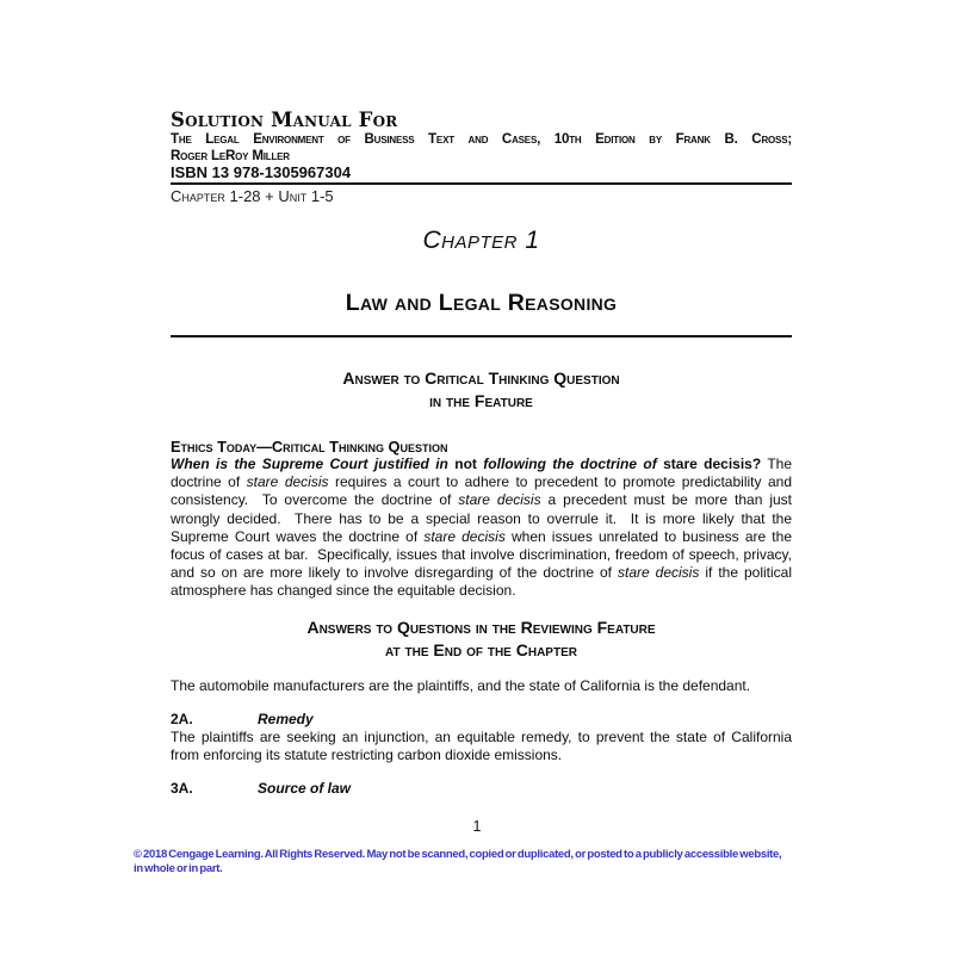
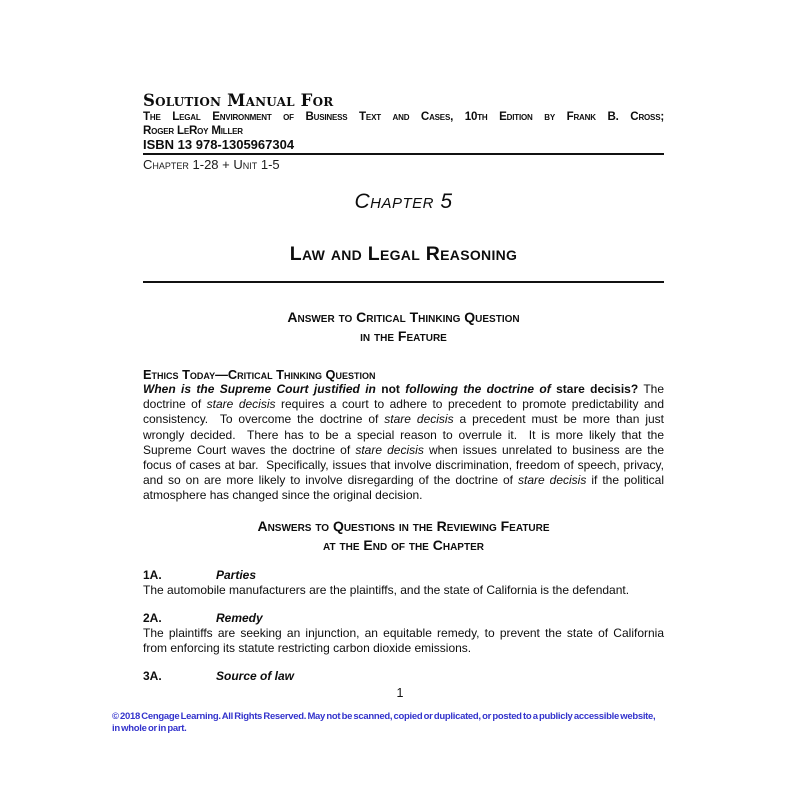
  Solution Manual For
  The Legal Environment of Business Text and Cases, 10th Edition by Frank B. Cross;
  Roger LeRoy Miller
  ISBN 13 978-1305967304
  Chapter 1-28 + Unit 1-5
- Chapter 1
+ Chapter 5
  Law and Legal Reasoning
  Answer to Critical Thinking Question
  in the Feature
  Ethics Today—Critical Thinking Question
- When is the Supreme Court justified in not following the doctrine of stare decisis? The doctrine of stare decisis requires a court to adhere to precedent to promote predictability and consistency. To overcome the doctrine of stare decisis a precedent must be more than just wrongly decided. There has to be a special reason to overrule it. It is more likely that the Supreme Court waves the doctrine of stare decisis when issues unrelated to business are the focus of cases at bar. Specifically, issues that involve discrimination, freedom of speech, privacy, and so on are more likely to involve disregarding of the doctrine of stare decisis if the political atmosphere has changed since the equitable decision.
+ When is the Supreme Court justified in not following the doctrine of stare decisis? The doctrine of stare decisis requires a court to adhere to precedent to promote predictability and consistency. To overcome the doctrine of stare decisis a precedent must be more than just wrongly decided. There has to be a special reason to overrule it. It is more likely that the Supreme Court waves the doctrine of stare decisis when issues unrelated to business are the focus of cases at bar. Specifically, issues that involve discrimination, freedom of speech, privacy, and so on are more likely to involve disregarding of the doctrine of stare decisis if the political atmosphere has changed since the original decision.
  Answers to Questions in the Reviewing Feature
  at the End of the Chapter
+ 1A.
+ Parties
  The automobile manufacturers are the plaintiffs, and the state of California is the defendant.
  2A.
  Remedy
  The plaintiffs are seeking an injunction, an equitable remedy, to prevent the state of California from enforcing its statute restricting carbon dioxide emissions.
  3A.
  Source of law
  1
  © 2018 Cengage Learning. All Rights Reserved. May not be scanned, copied or duplicated, or posted to a publicly accessible website, in whole or in part.
